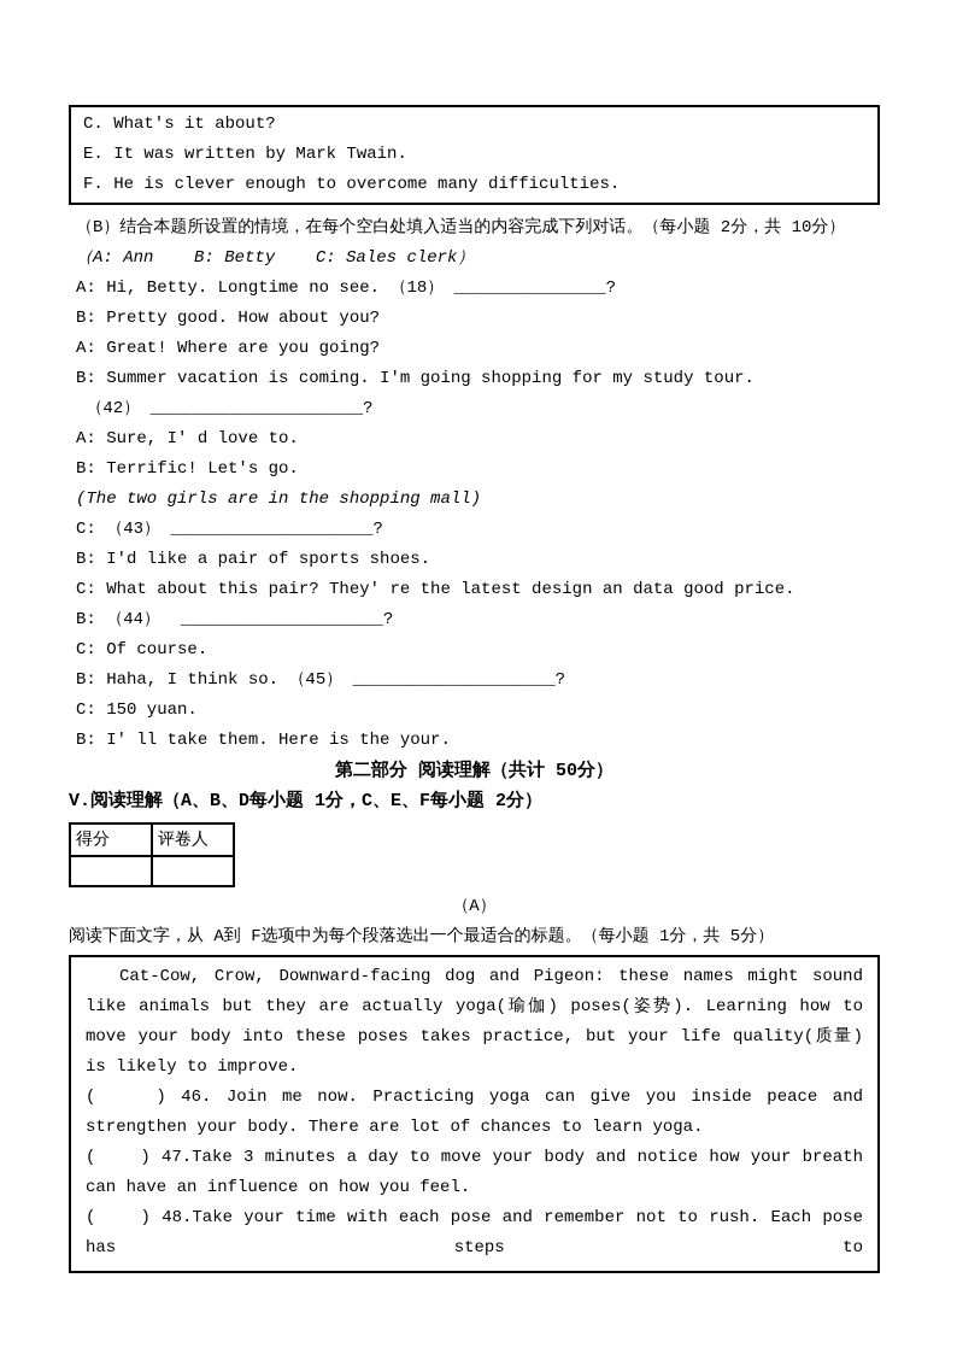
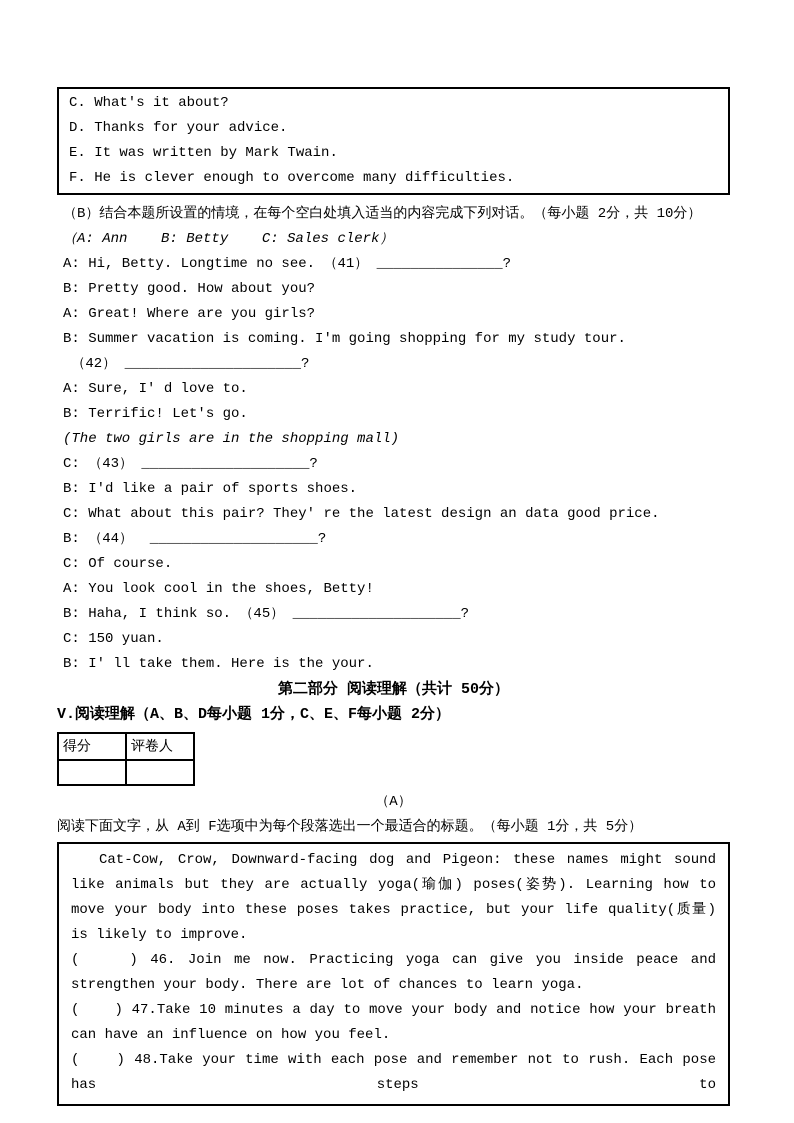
  C. What's it about?
+ D. Thanks for your advice.
  E. It was written by Mark Twain.
  F. He is clever enough to overcome many difficulties.
  （B）结合本题所设置的情境，在每个空白处填入适当的内容完成下列对话。（每小题 2分，共 10分）
  （A: Ann B: Betty C: Sales clerk）
- A: Hi, Betty. Longtime no see. （18） _______________?
+ A: Hi, Betty. Longtime no see. （41） _______________?
  B: Pretty good. How about you?
- A: Great! Where are you going?
+ A: Great! Where are you girls?
  B: Summer vacation is coming. I'm going shopping for my study tour.
  （42） _____________________?
  A: Sure, I' d love to.
  B: Terrific! Let's go.
  (The two girls are in the shopping mall)
  C: （43） ____________________?
  B: I'd like a pair of sports shoes.
  C: What about this pair? They' re the latest design an data good price.
  B: （44） ____________________?
  C: Of course.
+ A: You look cool in the shoes, Betty!
  B: Haha, I think so. （45） ____________________?
  C: 150 yuan.
  B: I' ll take them. Here is the your.
  第二部分 阅读理解（共计 50分）
  V.阅读理解（A、B、D每小题 1分，C、E、F每小题 2分）
  得分	评卷人
  （A）
  阅读下面文字，从 A到 F选项中为每个段落选出一个最适合的标题。（每小题 1分，共 5分）
  Cat-Cow, Crow, Downward-facing dog and Pigeon: these names might sound like animals but they are actually yoga(瑜伽) poses(姿势). Learning how to move your body into these poses takes practice, but your life quality(质量) is likely to improve.
  ( ) 46. Join me now. Practicing yoga can give you inside peace and strengthen your body. There are lot of chances to learn yoga.
- ( ) 47.Take 3 minutes a day to move your body and notice how your breath can have an influence on how you feel.
+ ( ) 47.Take 10 minutes a day to move your body and notice how your breath can have an influence on how you feel.
  ( ) 48.Take your time with each pose and remember not to rush. Each pose has steps to
